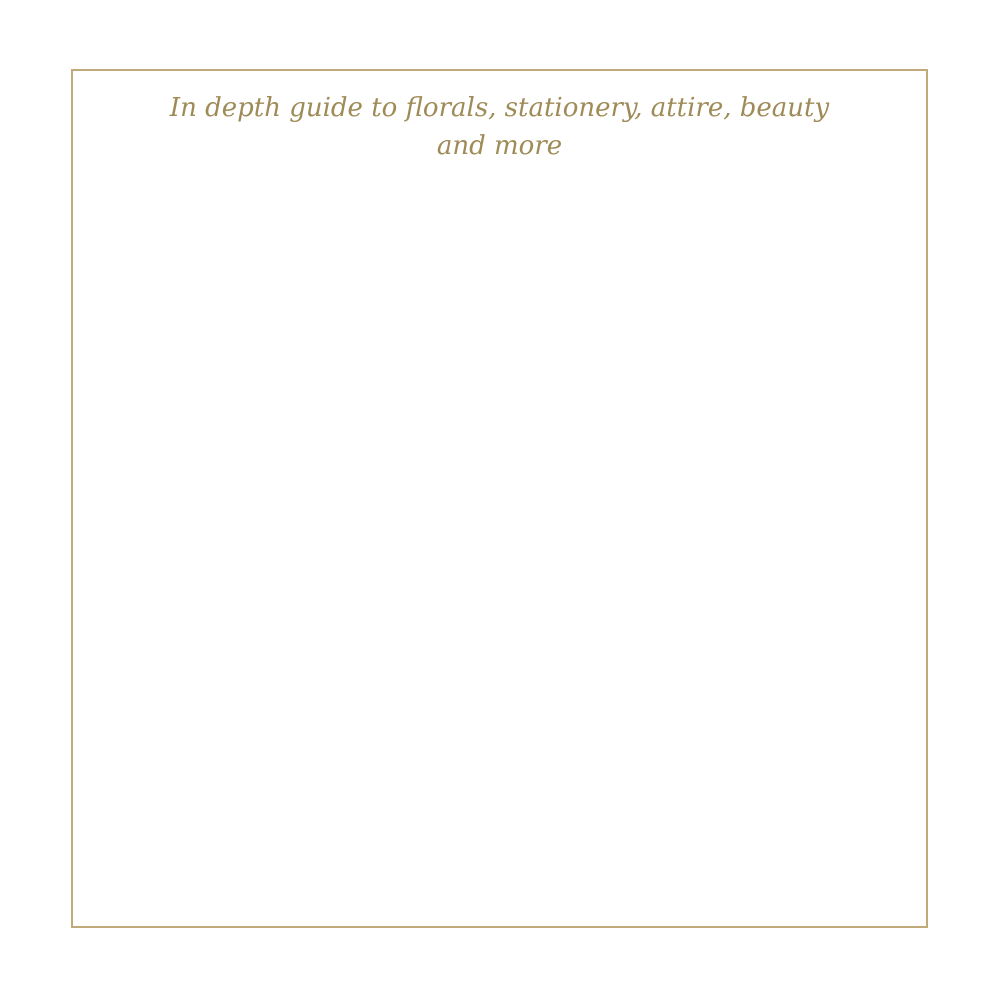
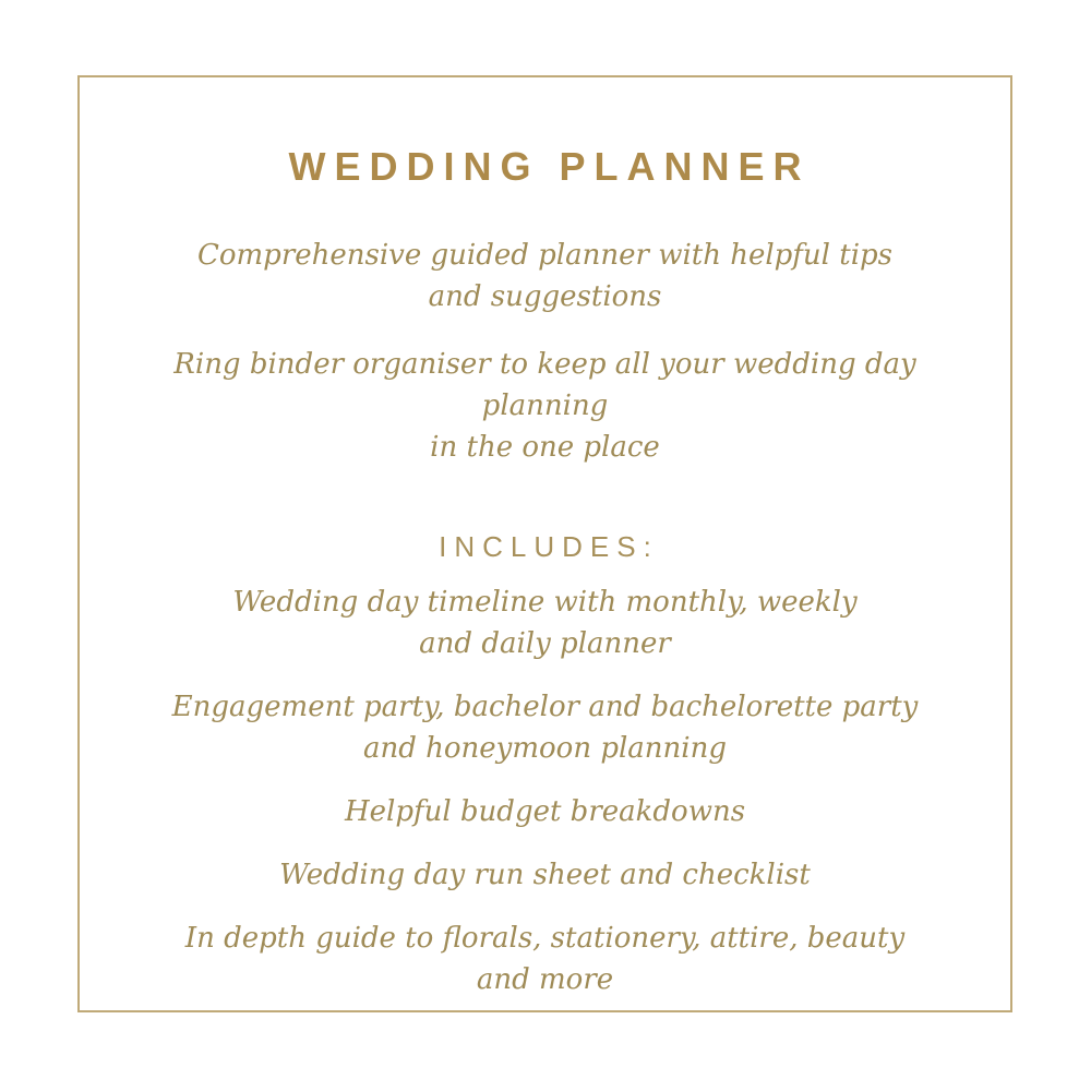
+ WEDDING PLANNER
+ Comprehensive guided planner with helpful tips
+ and suggestions
+ Ring binder organiser to keep all your wedding day planning
+ in the one place
+ INCLUDES:
+ Wedding day timeline with monthly, weekly
+ and daily planner
+ Engagement party, bachelor and bachelorette party
+ and honeymoon planning
+ Helpful budget breakdowns
+ Wedding day run sheet and checklist
  In depth guide to florals, stationery, attire, beauty
  and more
